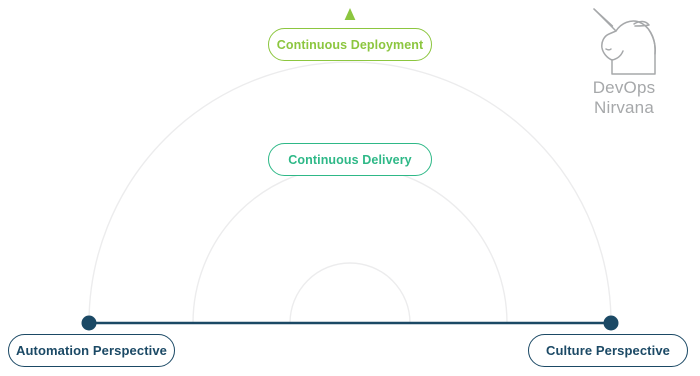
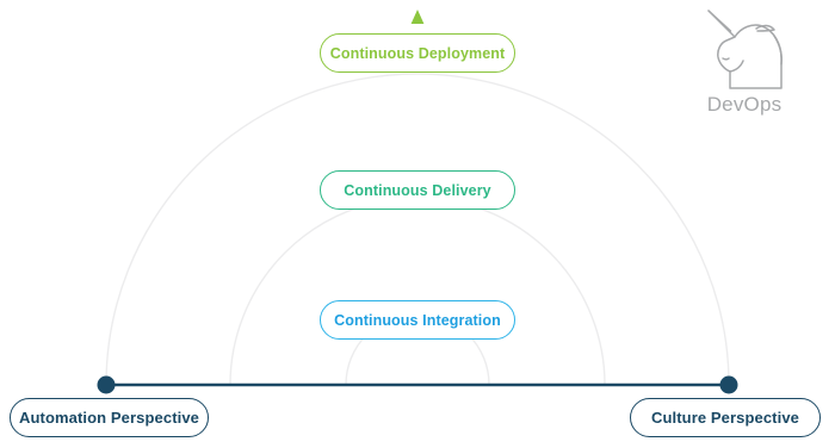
  Continuous Deployment
  Continuous Delivery
+ Continuous Integration
  Automation Perspective
  Culture Perspective
  DevOps
- Nirvana
